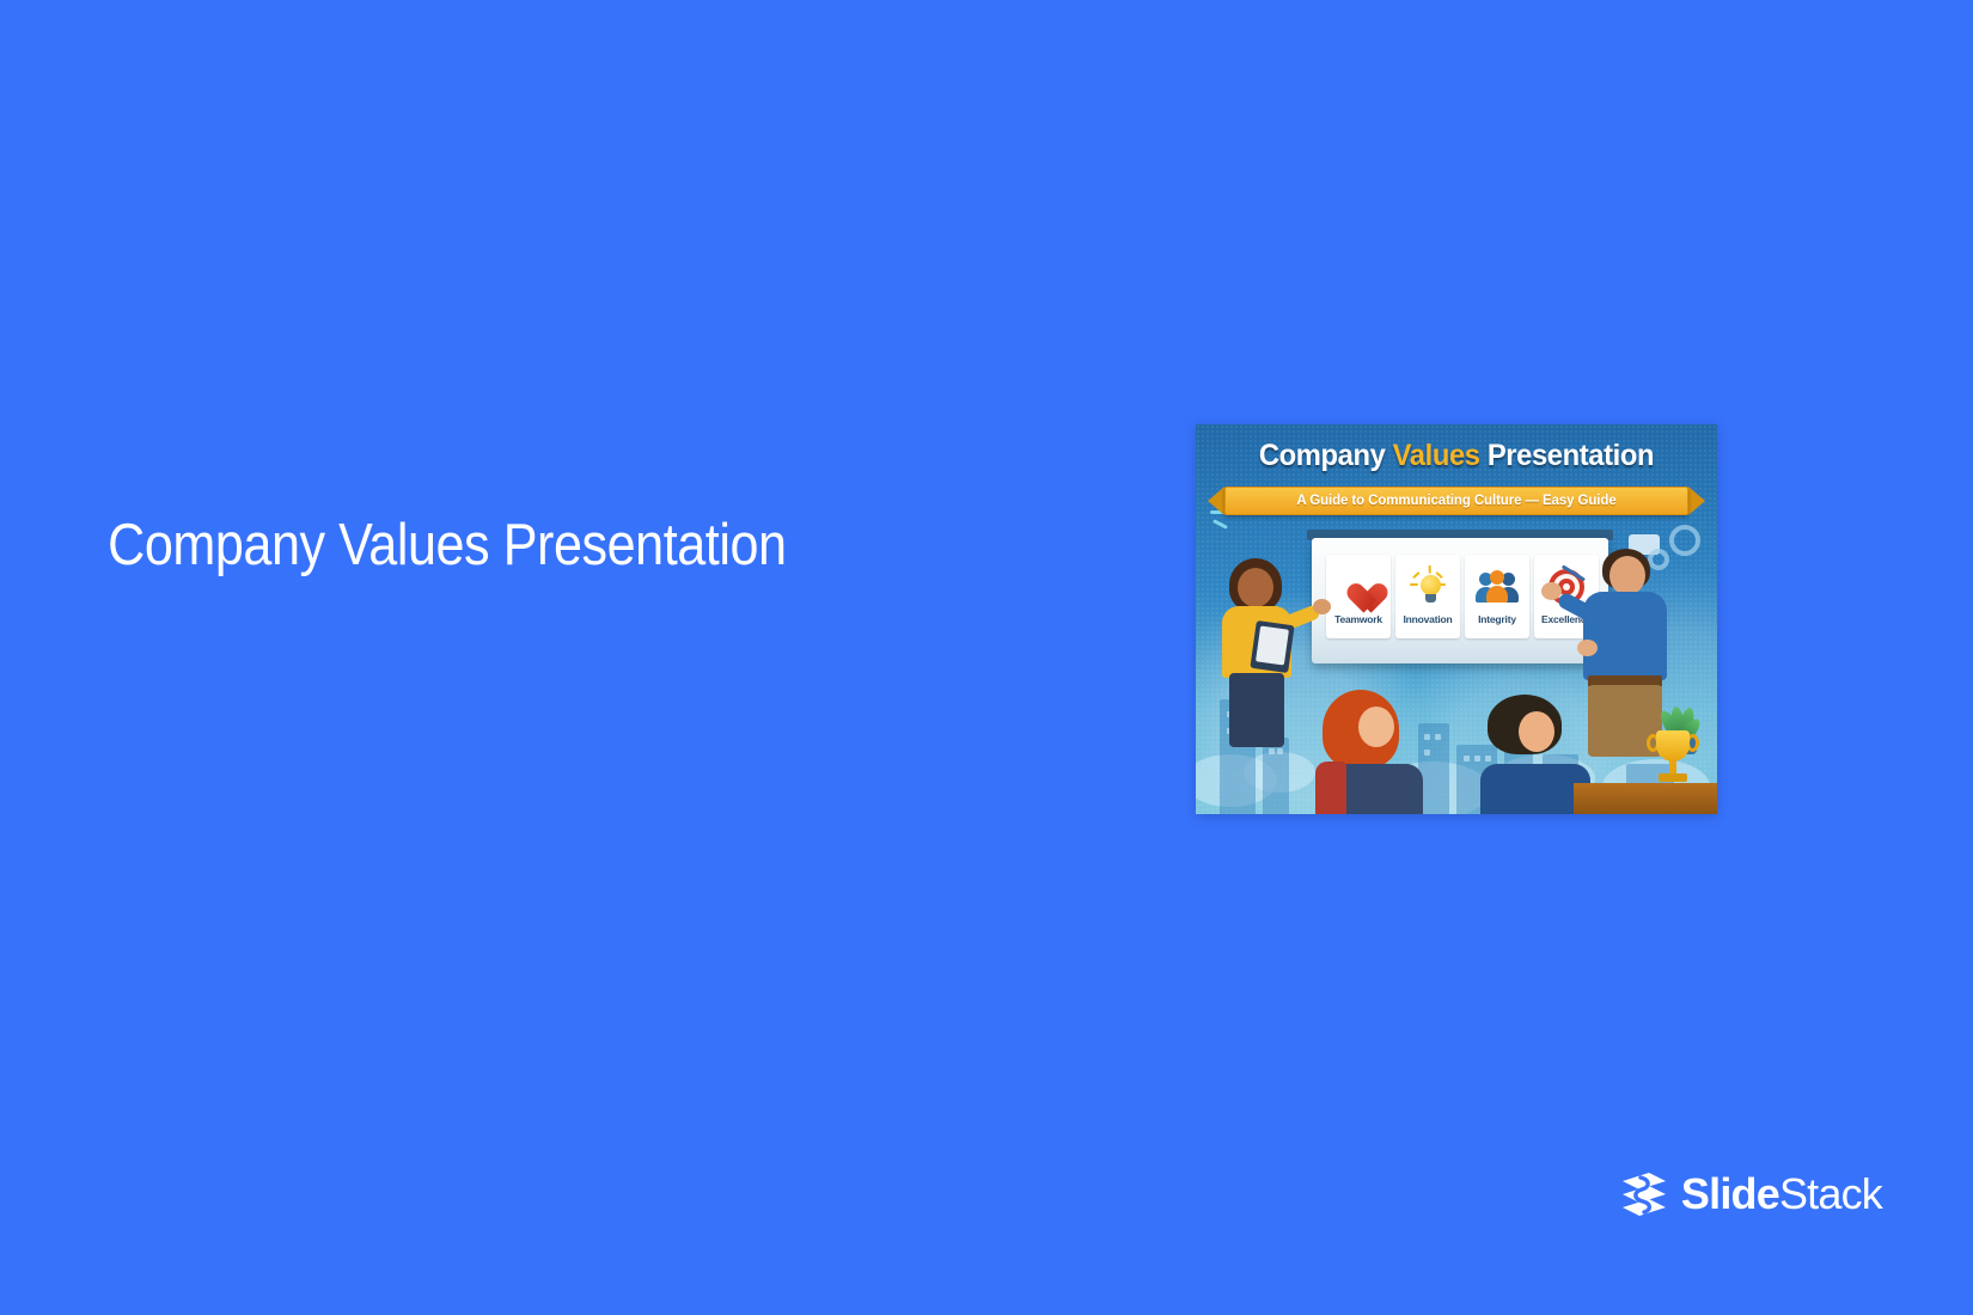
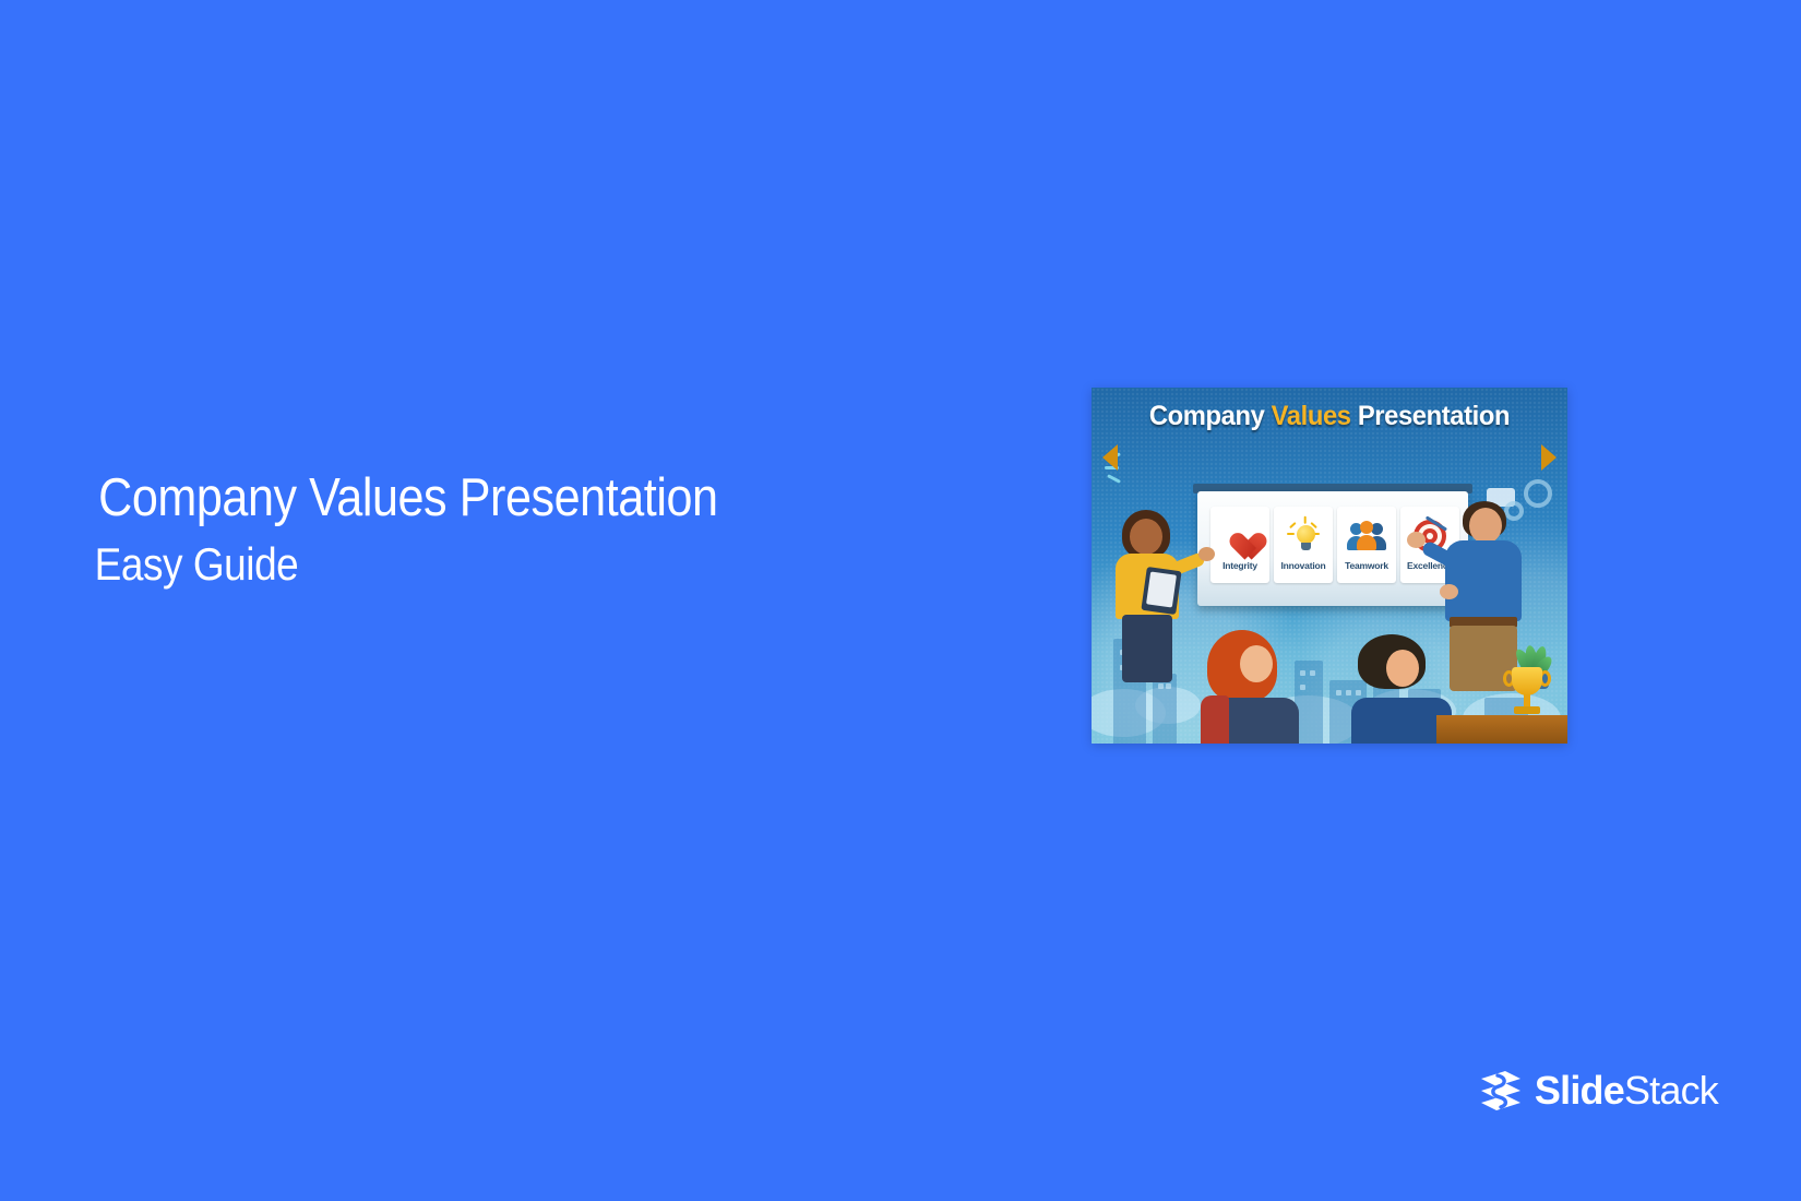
  Company Values Presentation
+ Easy Guide
  Company Values Presentation
- A Guide to Communicating Culture — Easy Guide
- Teamwork
+ Integrity
  Innovation
- Integrity
+ Teamwork
  Excellen
  SlideStack
